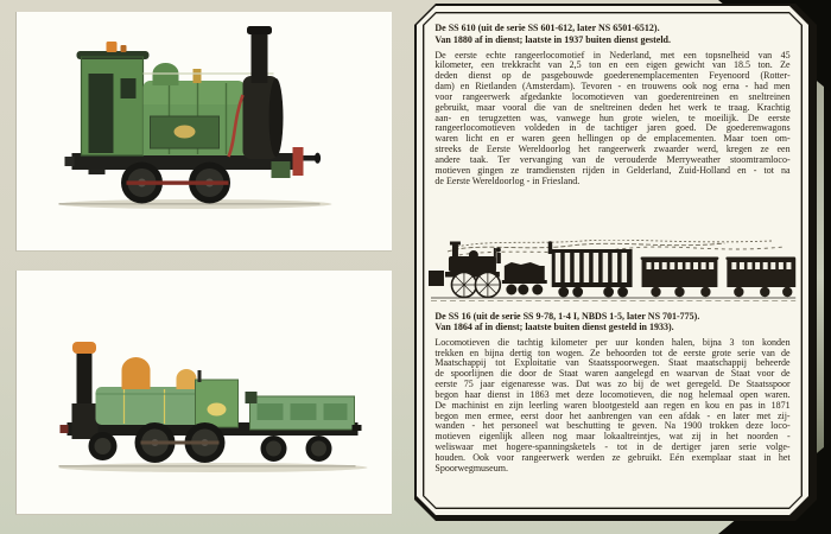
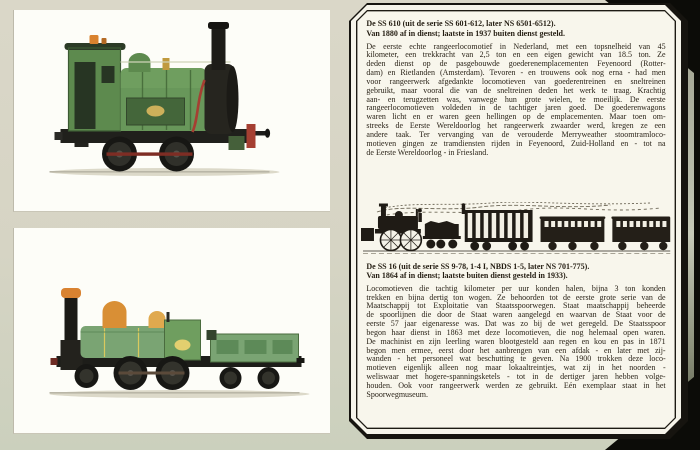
  De SS 610 (uit de serie SS 601-612, later NS 6501-6512).
  Van 1880 af in dienst; laatste in 1937 buiten dienst gesteld.
  De eerste echte rangeerlocomotief in Nederland, met een topsnelheid van 45
  kilometer, een trekkracht van 2,5 ton en een eigen gewicht van 18.5 ton. Ze
  deden dienst op de pasgebouwde goederenemplacementen Feyenoord (Rotter-
  dam) en Rietlanden (Amsterdam). Tevoren - en trouwens ook nog erna - had men
  voor rangeerwerk afgedankte locomotieven van goederentreinen en sneltreinen
  gebruikt, maar vooral die van de sneltreinen deden het werk te traag. Krachtig
  aan- en terugzetten was, vanwege hun grote wielen, te moeilijk. De eerste
  rangeerlocomotieven voldeden in de tachtiger jaren goed. De goederenwagons
  waren licht en er waren geen hellingen op de emplacementen. Maar toen om-
  streeks de Eerste Wereldoorlog het rangeerwerk zwaarder werd, kregen ze een
  andere taak. Ter vervanging van de verouderde Merryweather stoomtramloco-
- motieven gingen ze tramdiensten rijden in Gelderland, Zuid-Holland en - tot na
+ motieven gingen ze tramdiensten rijden in Feyenoord, Zuid-Holland en - tot na
  de Eerste Wereldoorlog - in Friesland.
  De SS 16 (uit de serie SS 9-78, 1-4 I, NBDS 1-5, later NS 701-775).
  Van 1864 af in dienst; laatste buiten dienst gesteld in 1933).
  Locomotieven die tachtig kilometer per uur konden halen, bijna 3 ton konden
  trekken en bijna dertig ton wogen. Ze behoorden tot de eerste grote serie van de
  Maatschappij tot Exploitatie van Staatsspoorwegen. Staat maatschappij beheerde
  de spoorlijnen die door de Staat waren aangelegd en waarvan de Staat voor de
- eerste 75 jaar eigenaresse was. Dat was zo bij de wet geregeld. De Staatsspoor
+ eerste 57 jaar eigenaresse was. Dat was zo bij de wet geregeld. De Staatsspoor
  begon haar dienst in 1863 met deze locomotieven, die nog helemaal open waren.
  De machinist en zijn leerling waren blootgesteld aan regen en kou en pas in 1871
  begon men ermee, eerst door het aanbrengen van een afdak - en later met zij-
  wanden - het personeel wat beschutting te geven. Na 1900 trokken deze loco-
  motieven eigenlijk alleen nog maar lokaaltreintjes, wat zij in het noorden -
- weliswaar met hogere-spanningsketels - tot in de dertiger jaren serie volge-
+ weliswaar met hogere-spanningsketels - tot in de dertiger jaren hebben volge-
  houden. Ook voor rangeerwerk werden ze gebruikt. Eén exemplaar staat in het
  Spoorwegmuseum.
